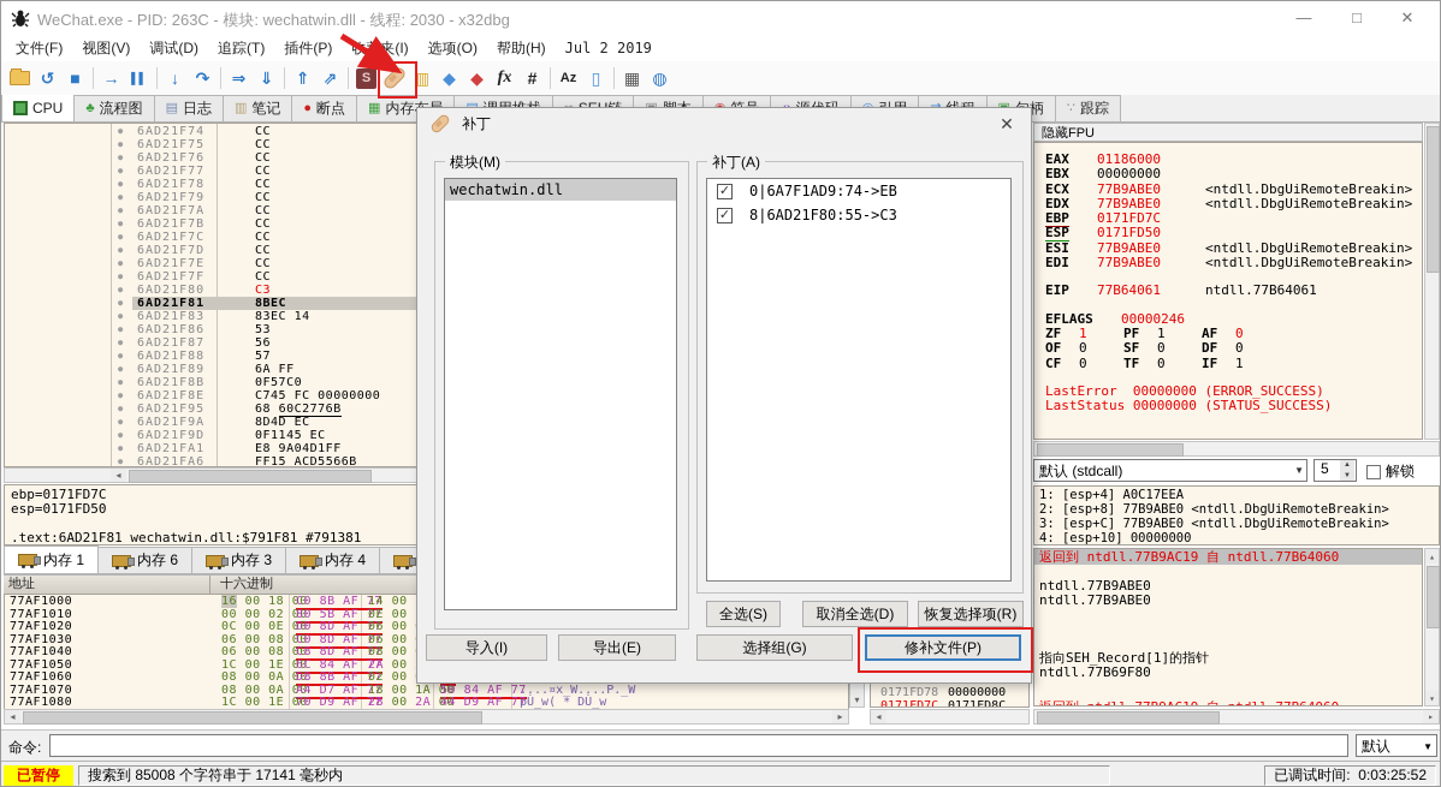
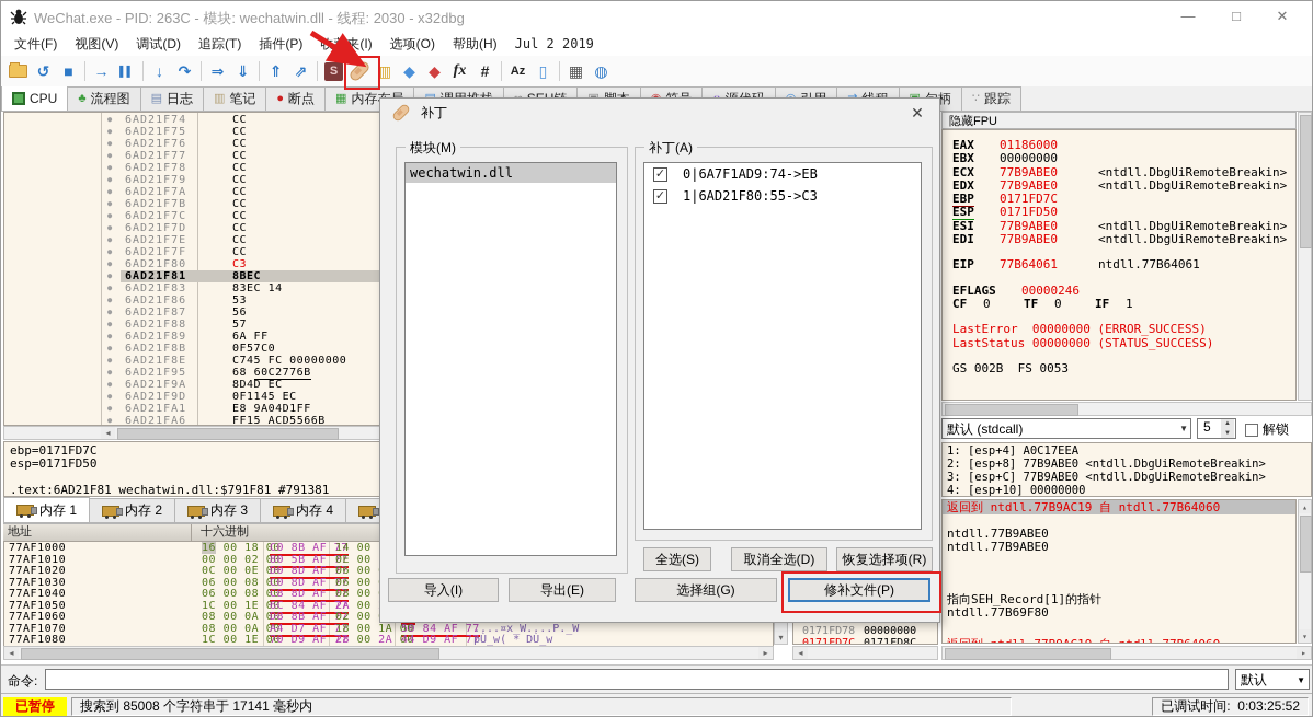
  WeChat.exe - PID: 263C - 模块: wechatwin.dll - 线程: 2030 - x32dbg
  —
  □
  ✕
  文件(F)
  视图(V)
  调试(D)
  追踪(T)
  插件(P)
  藏夹(I)
  选项(O)
  帮助(H)
  Jul 2 2019
  ↺
  ■
  →
  ▌▌
  ↓
  ↷
  ⇒
  ⇓
  ⇑
  ⇗
  S
  ▥
  ◆
  ◆
  fx
  #
  Az
  ▯
  ▦
  ◍
  CPU
  ♣
  流程图
  ▤
  日志
  ▥
  笔记
  ●
  断点
  ▦
  ∵
  跟踪
  ●
  6AD21F74
  CC
  ●
  6AD21F75
  CC
  ●
  6AD21F76
  CC
  ●
  6AD21F77
  CC
  ●
  6AD21F78
  CC
  ●
  6AD21F79
  CC
  ●
  6AD21F7A
  CC
  ●
  6AD21F7B
  CC
  ●
  6AD21F7C
  CC
  ●
  6AD21F7D
  CC
  ●
  6AD21F7E
  CC
  ●
  6AD21F7F
  CC
  ●
  6AD21F80
  C3
  ●
  6AD21F81
  8BEC
  ●
  6AD21F83
  83EC 14
  ●
  6AD21F86
  53
  ●
  6AD21F87
  56
  ●
  6AD21F88
  57
  ●
  6AD21F89
  6A FF
  ●
  6AD21F8B
  0F57C0
  ●
  6AD21F8E
  C745 FC 00000000
  ●
  6AD21F95
  68 60C2776B
  ●
  6AD21F9A
  8D4D EC
  ●
  6AD21F9D
  0F1145 EC
  ●
  6AD21FA1
  E8 9A04D1FF
  ●
  6AD21FA6
  FF15 ACD5566B
  ◂
  ebp=0171FD7C
  esp=0171FD50
  .text:6AD21F81 wechatwin.dll:$791F81 #791381
  内存 1
- 内存 6
+ 内存 2
  内存 3
  内存 4
  地址
  十六进制
  77AF1000
  16 00 18 00
  C0 8B AF 77
  77AF1010
  00 00 02 00
  80 5B AF 77
  77AF1020
  0C 00 0E 00
  D0 8D AF 77
  77AF1030
  06 00 08 00
  C0 8D AF 77
  77AF1040
  06 00 08 00
  C8 8D AF 77
  77AF1050
  1C 00 1E 00
  6C 84 AF 77
  77AF1060
  08 00 0A 00
  D8 8B AF 77
  77AF1070
  08 00 0A 00
  A4 D7 AF 77
  18 00 1A 00
  50 84 AF 77
  ....¤x_W....P._W
  77AF1080
  1C 00 1E 00
  70 D9 AF 77
  28 00 2A 00
  44 D9 AF 77
  pÙ_w( * DÙ_w
  ▾
  ◂
  ▸
  0171FD78
  00000000
  0171FD7C
  0171FD8C
  ◂
  隐藏FPU
  EAX 01186000
  EBX 00000000
  ECX 77B9ABE0
  <ntdll.DbgUiRemoteBreakin>
  EDX 77B9ABE0
  <ntdll.DbgUiRemoteBreakin>
  EBP 0171FD7C
  ESP 0171FD50
  ESI 77B9ABE0
  <ntdll.DbgUiRemoteBreakin>
  EDI 77B9ABE0
  <ntdll.DbgUiRemoteBreakin>
  EIP 77B64061
  ntdll.77B64061
  EFLAGS 00000246
- ZF 1 PF 1 AF 0
- OF 0 SF 0 DF 0
  CF 0 TF 0 IF 1
  LastError 00000000 (ERROR_SUCCESS)
  LastStatus 00000000 (STATUS_SUCCESS)
+ GS 002B FS 0053
  默认 (stdcall)
  ▼
  5
  解锁
  1: [esp+4] A0C17EEA
  2: [esp+8] 77B9ABE0 <ntdll.DbgUiRemoteBreakin>
  3: [esp+C] 77B9ABE0 <ntdll.DbgUiRemoteBreakin>
  4: [esp+10] 00000000
  返回到 ntdll.77B9AC19 自 ntdll.77B64060
  ntdll.77B9ABE0
  ntdll.77B9ABE0
  指向SEH_Record[1]的指针
  ntdll.77B69F80
  ▴
  ▾
  ▸
  命令:
  默认
  ▼
  已暂停
  搜索到 85008 个字符串于 17141 毫秒内
  已调试时间:
  0:03:25:52
  补丁
  ✕
  模块(M)
  wechatwin.dll
  补丁(A)
  ✓
  0|6A7F1AD9:74->EB
  ✓
- 8|6AD21F80:55->C3
+ 1|6AD21F80:55->C3
  全选(S)
  取消全选(D)
  恢复选择项(R)
  导入(I)
  导出(E)
  选择组(G)
  修补文件(P)
